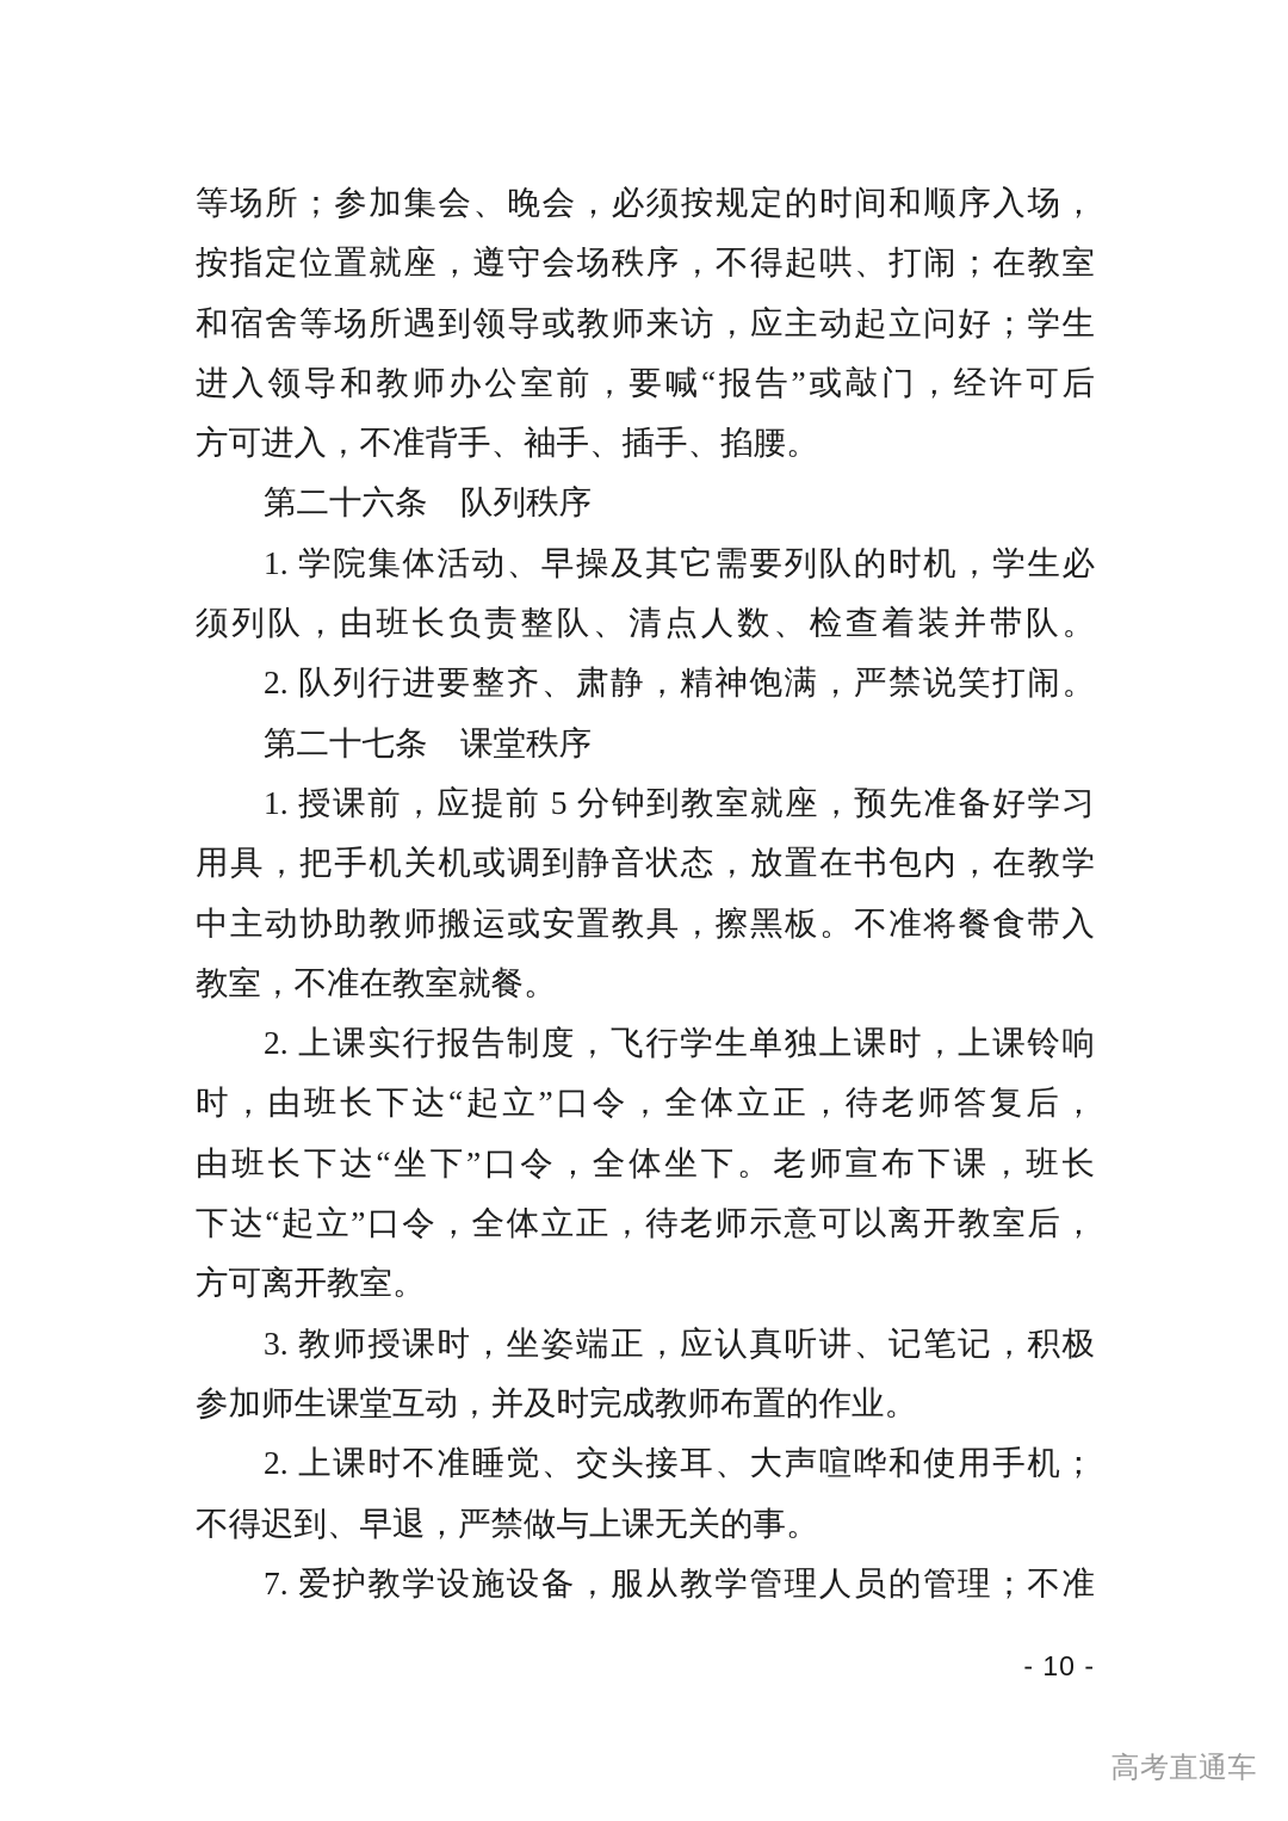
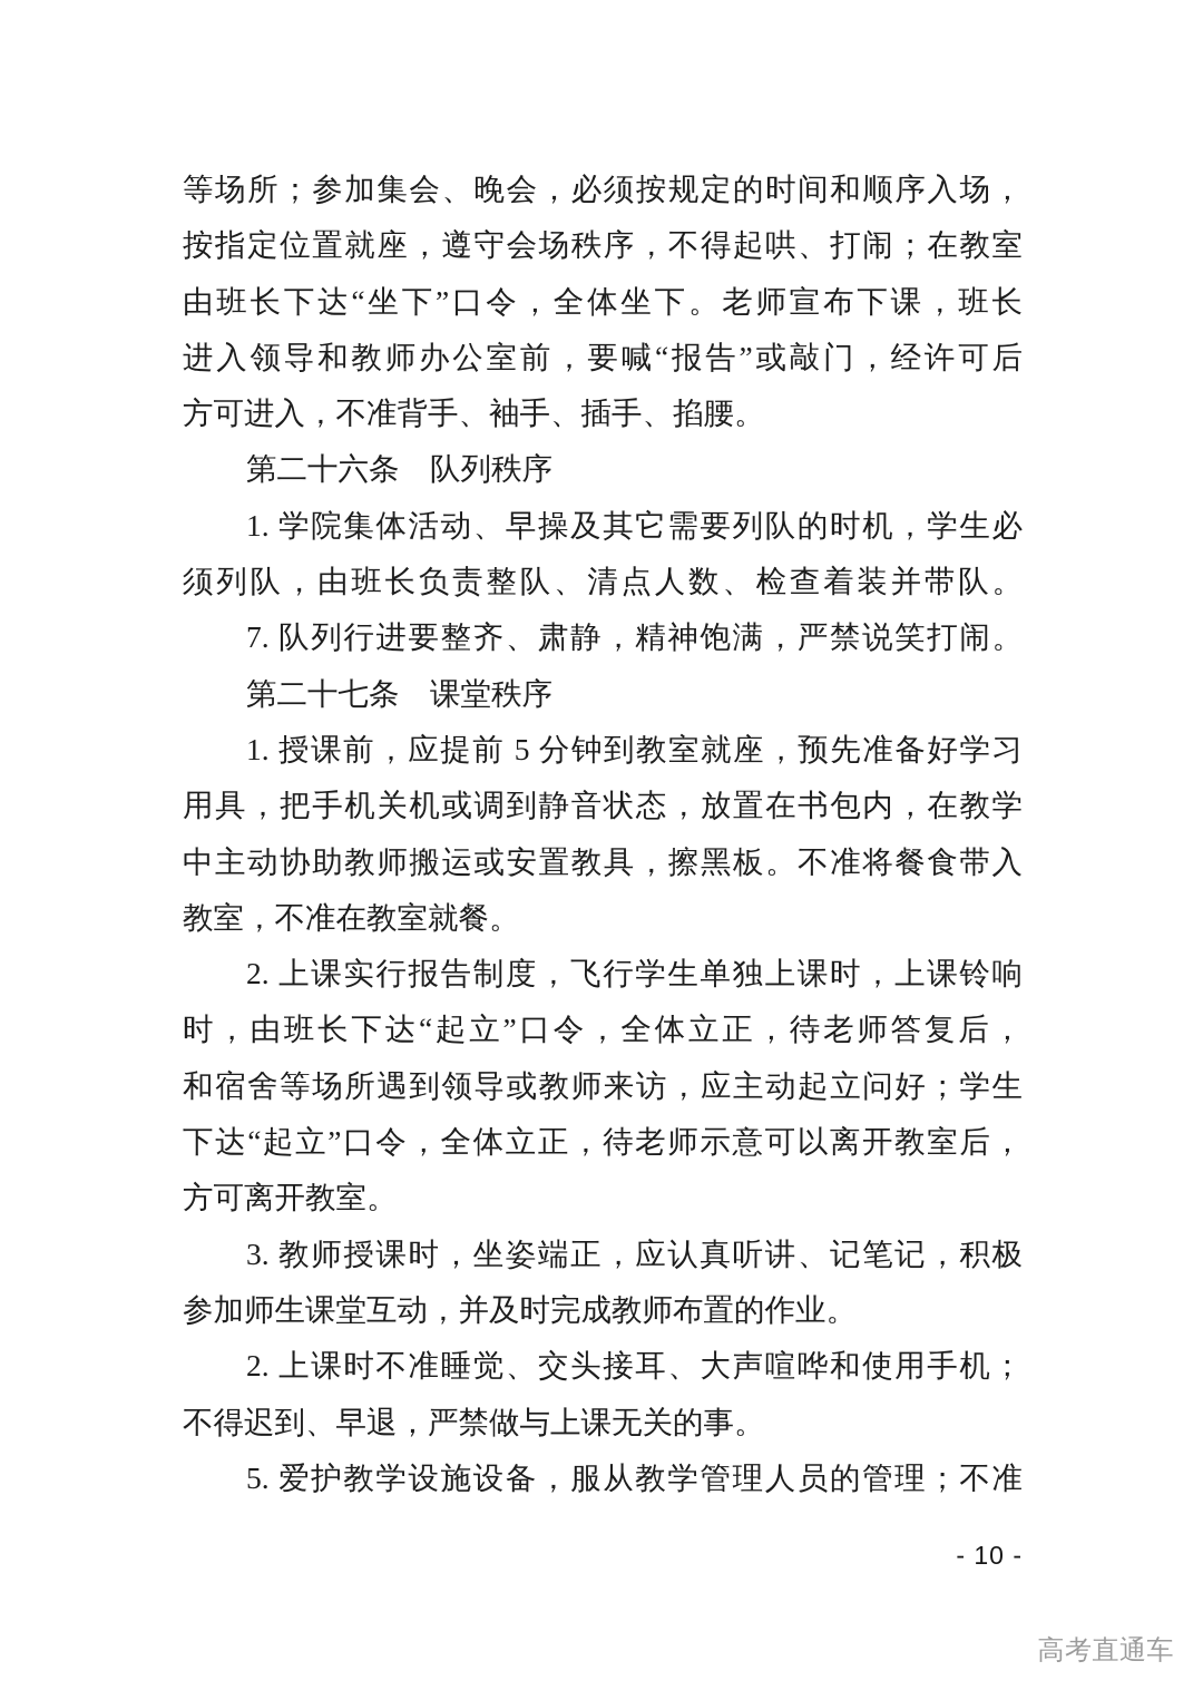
  等场所；参加集会、晚会，必须按规定的时间和顺序入场，
  按指定位置就座，遵守会场秩序，不得起哄、打闹；在教室
- 和宿舍等场所遇到领导或教师来访，应主动起立问好；学生
+ 由班长下达“坐下”口令，全体坐下。老师宣布下课，班长
  进入领导和教师办公室前，要喊“报告”或敲门，经许可后
  方可进入，不准背手、袖手、插手、掐腰。
  第二十六条 队列秩序
  1. 学院集体活动、早操及其它需要列队的时机，学生必
  须列队，由班长负责整队、清点人数、检查着装并带队。
- 2. 队列行进要整齐、肃静，精神饱满，严禁说笑打闹。
+ 7. 队列行进要整齐、肃静，精神饱满，严禁说笑打闹。
  第二十七条 课堂秩序
  1. 授课前，应提前 5 分钟到教室就座，预先准备好学习
  用具，把手机关机或调到静音状态，放置在书包内，在教学
  中主动协助教师搬运或安置教具，擦黑板。不准将餐食带入
  教室，不准在教室就餐。
  2. 上课实行报告制度，飞行学生单独上课时，上课铃响
  时，由班长下达“起立”口令，全体立正，待老师答复后，
- 由班长下达“坐下”口令，全体坐下。老师宣布下课，班长
+ 和宿舍等场所遇到领导或教师来访，应主动起立问好；学生
  下达“起立”口令，全体立正，待老师示意可以离开教室后，
  方可离开教室。
  3. 教师授课时，坐姿端正，应认真听讲、记笔记，积极
  参加师生课堂互动，并及时完成教师布置的作业。
  2. 上课时不准睡觉、交头接耳、大声喧哗和使用手机；
  不得迟到、早退，严禁做与上课无关的事。
- 7. 爱护教学设施设备，服从教学管理人员的管理；不准
+ 5. 爱护教学设施设备，服从教学管理人员的管理；不准
  - 10 -
  高考直通车
